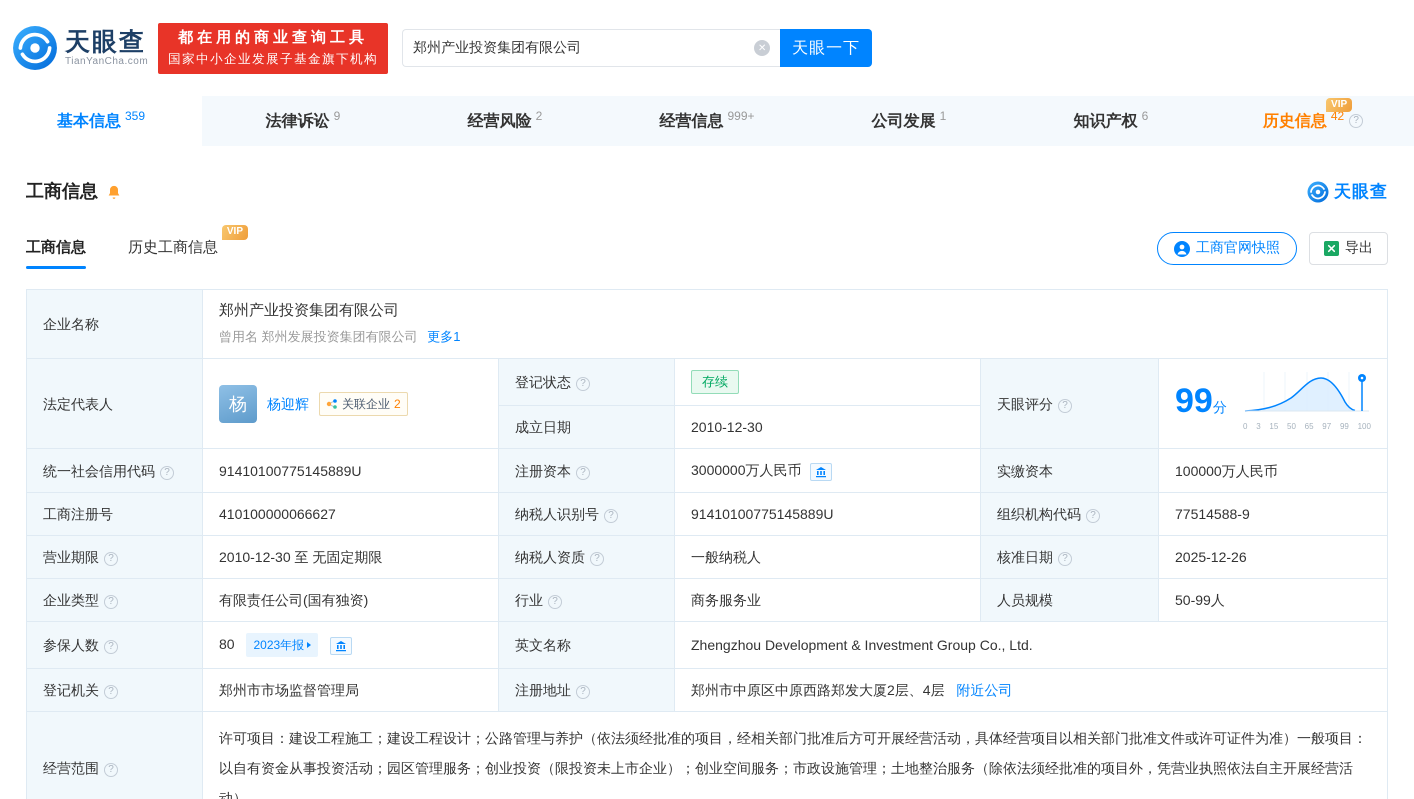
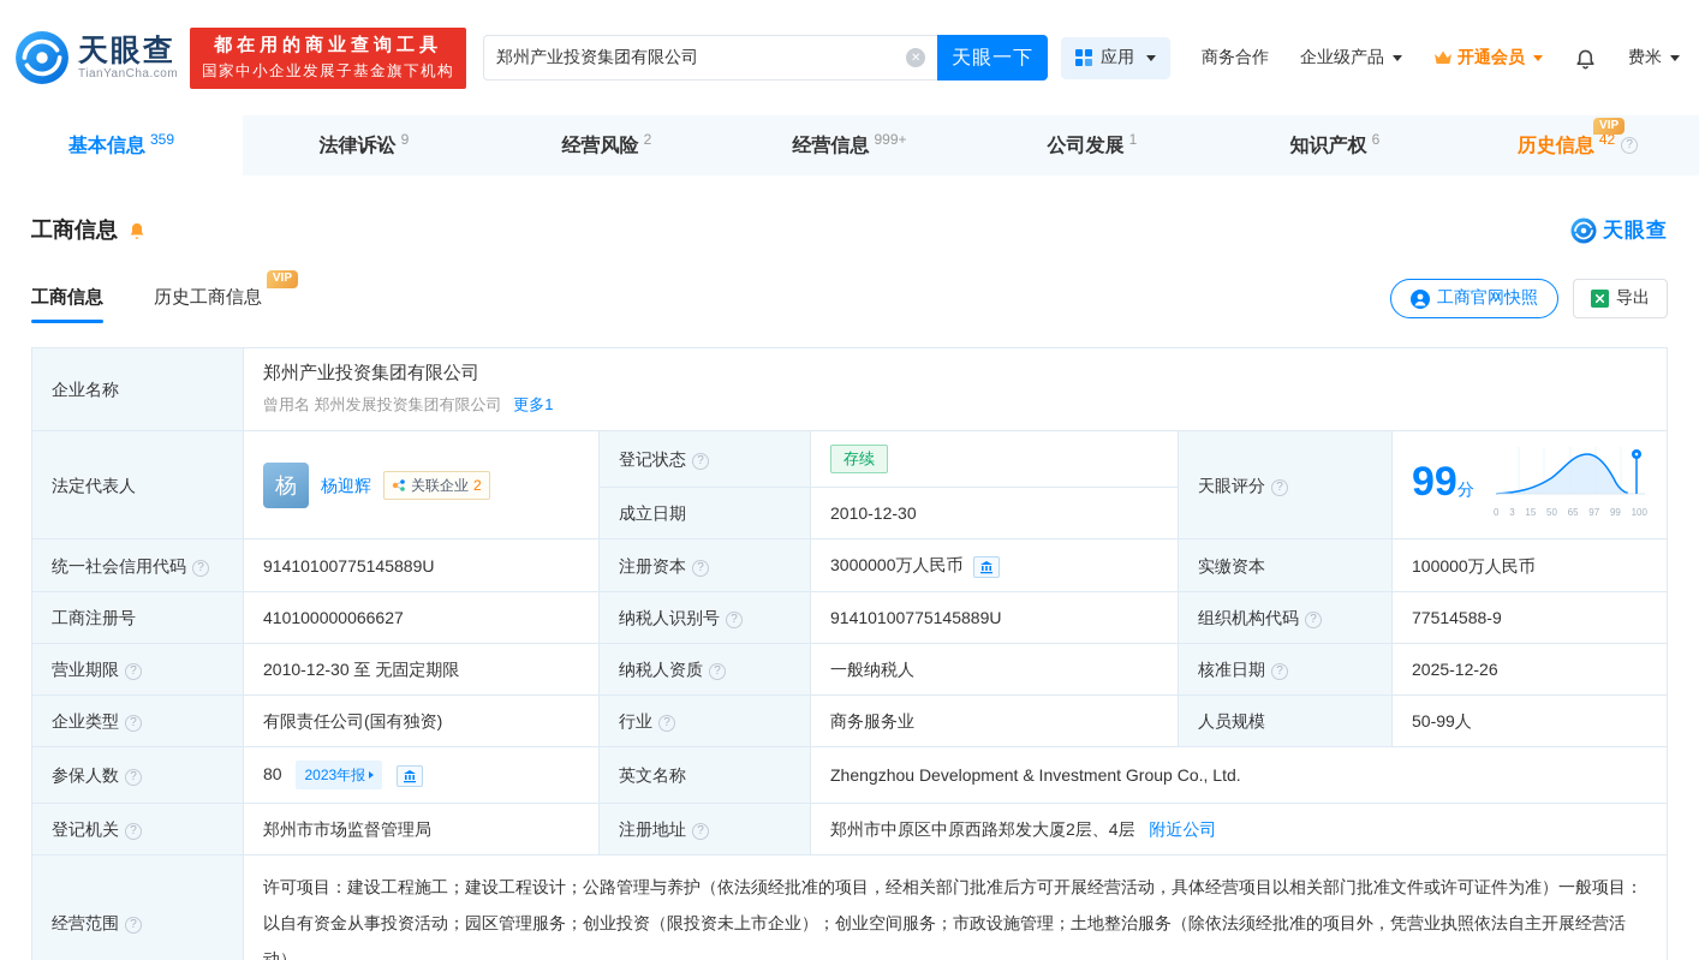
  天眼查
  TianYanCha.com
  都在用的商业查询工具
  国家中小企业发展子基金旗下机构
  郑州产业投资集团有限公司
  天眼一下
+ 应用
+ 商务合作
+ 企业级产品
+ 开通会员
+ 费米
  基本信息
  359
  法律诉讼
  9
  经营风险
  2
  经营信息
  999+
  公司发展
  1
  知识产权
  6
  历史信息
  42
  VIP
  工商信息
  天眼查
  工商信息
  历史工商信息
  VIP
  工商官网快照
  导出
  企业名称	郑州产业投资集团有限公司 曾用名 郑州发展投资集团有限公司 更多1
  法定代表人	杨 杨迎辉 关联企业 2	登记状态	存续	天眼评分	99分 0 3 15 50 65 97 99 100
  成立日期	2010-12-30
  统一社会信用代码	91410100775145889U	注册资本	3000000万人民币	实缴资本	100000万人民币
  工商注册号	410100000066627	纳税人识别号	91410100775145889U	组织机构代码	77514588-9
  营业期限	2010-12-30 至 无固定期限	纳税人资质	一般纳税人	核准日期	2025-12-26
  企业类型	有限责任公司(国有独资)	行业	商务服务业	人员规模	50-99人
  参保人数	80 2023年报	英文名称	Zhengzhou Development & Investment Group Co., Ltd.
  登记机关	郑州市市场监督管理局	注册地址	郑州市中原区中原西路郑发大厦2层、4层 附近公司
  经营范围	许可项目：建设工程施工；建设工程设计；公路管理与养护（依法须经批准的项目，经相关部门批准后方可开展经营活动，具体经营项目以相关部门批准文件或许可证件为准）一般项目：以自有资金从事投资活动；园区管理服务；创业投资（限投资未上市企业）；创业空间服务；市政设施管理；土地整治服务（除依法须经批准的项目外，凭营业执照依法自主开展经营活动）
